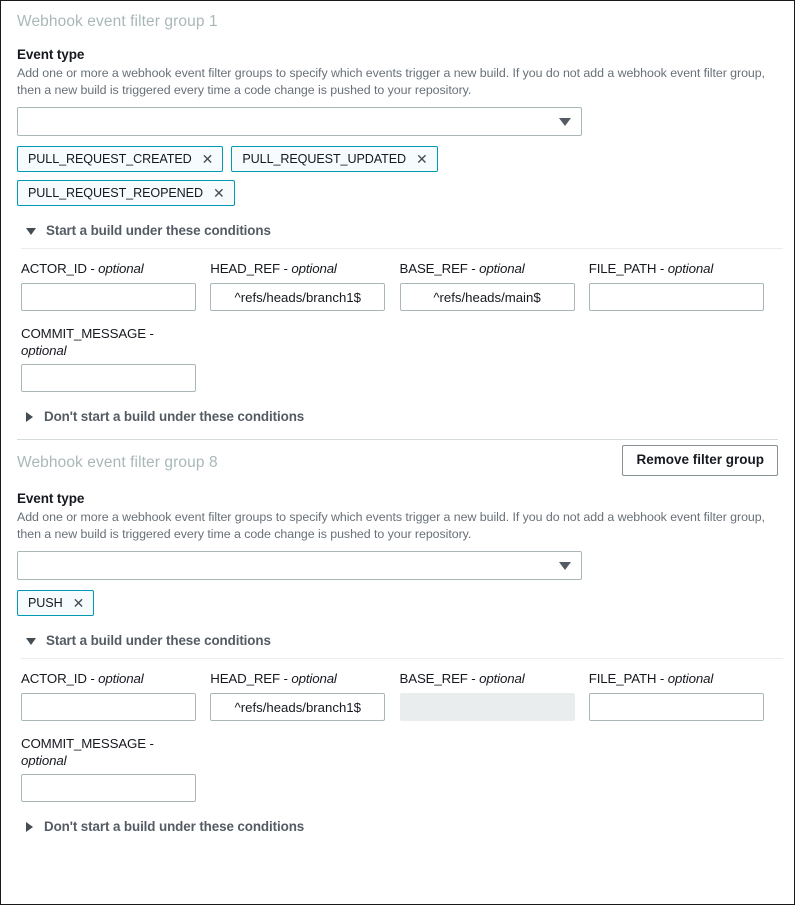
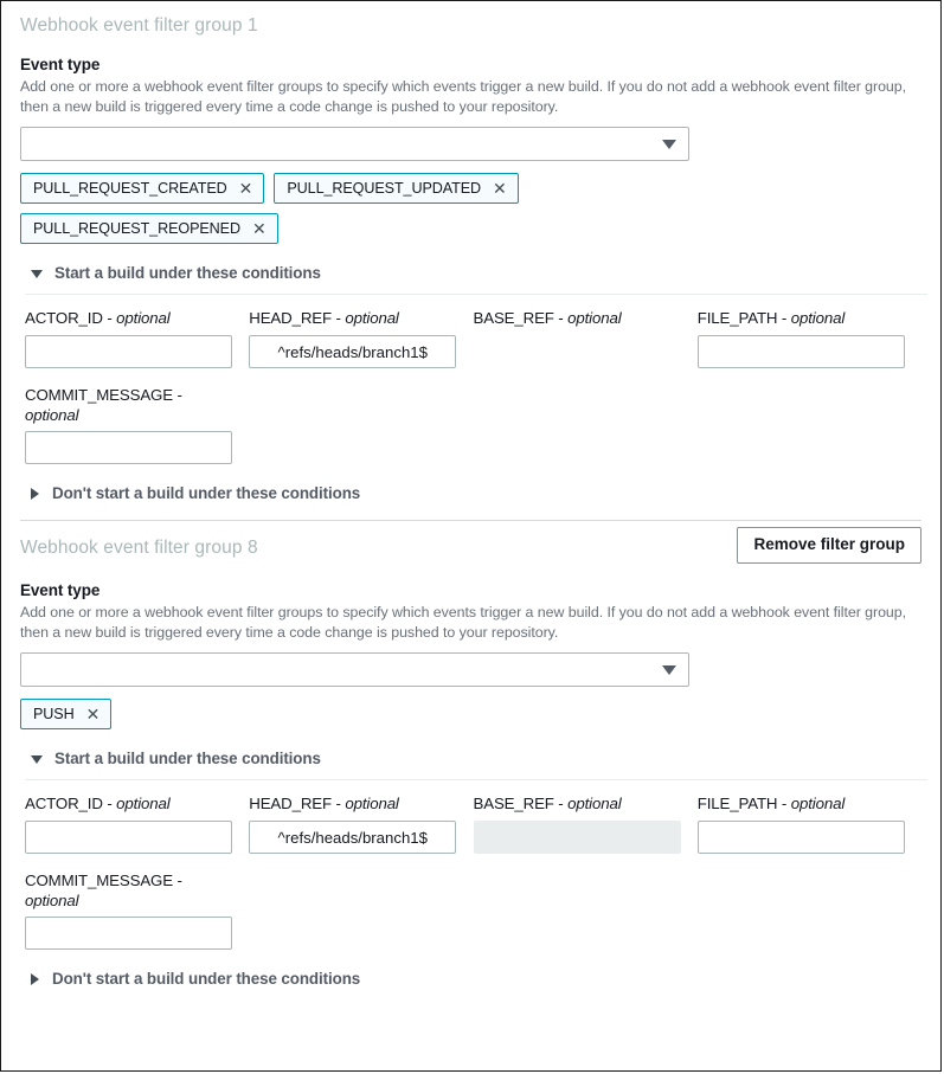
  Webhook event filter group 1
  Event type
  Add one or more a webhook event filter groups to specify which events trigger a new build. If you do not add a webhook event filter group, then a new build is triggered every time a code change is pushed to your repository.
  PULL_REQUEST_CREATED
  ✕
  PULL_REQUEST_UPDATED
  ✕
  PULL_REQUEST_REOPENED
  ✕
  Start a build under these conditions
  ACTOR_ID - optional
  HEAD_REF - optional
  ^refs/heads/branch1$
  BASE_REF - optional
- ^refs/heads/main$
  FILE_PATH - optional
  COMMIT_MESSAGE - optional
  Don't start a build under these conditions
  Webhook event filter group 8
  Remove filter group
  Event type
  Add one or more a webhook event filter groups to specify which events trigger a new build. If you do not add a webhook event filter group, then a new build is triggered every time a code change is pushed to your repository.
  PUSH
  ✕
  Start a build under these conditions
  ACTOR_ID - optional
  HEAD_REF - optional
  ^refs/heads/branch1$
  BASE_REF - optional
  FILE_PATH - optional
  COMMIT_MESSAGE - optional
  Don't start a build under these conditions
